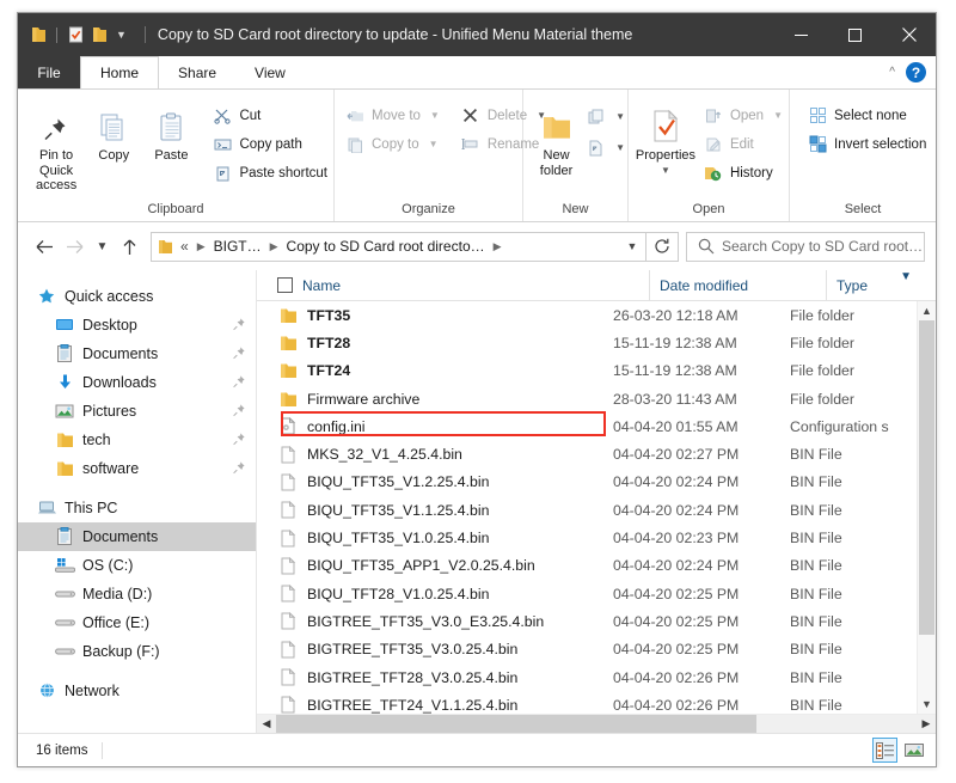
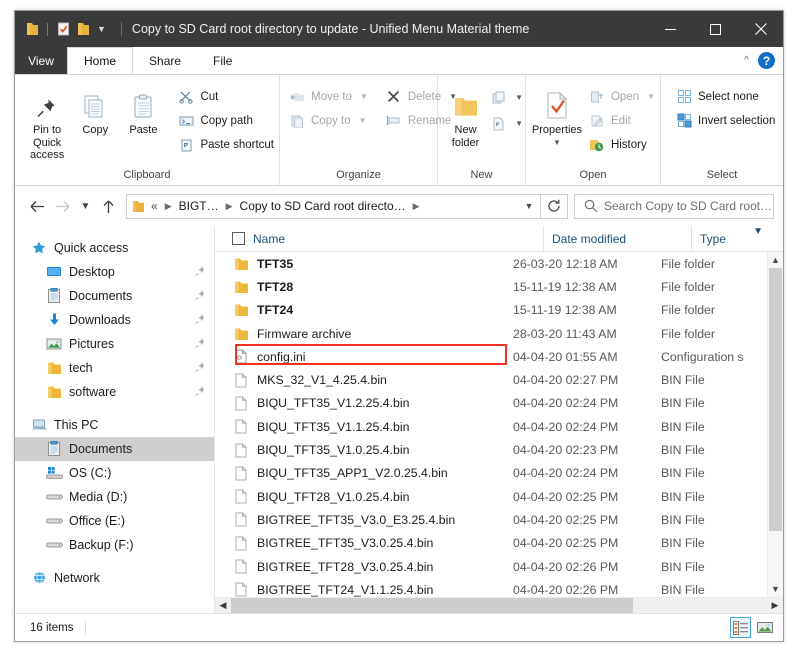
  ▼
  Copy to SD Card root directory to update - Unified Menu Material theme
- File
+ View
  Home
  Share
- View
+ File
  ^
  ?
  Pin to Quick
  access
  Copy
  Paste
  Cut
  Copy path
  Paste shortcut
  Clipboard
  Move to
  ▼
  Copy to
  ▼
  Delete
  ▼
  Rename
  Organize
  New
  folder
  ▼
  ▼
  New
  Properties
  ▼
  Open
  ▼
  Edit
  History
  Open
  Select none
  Invert selection
  Select
  ▼
  «
  ▶
  BIGT…
  ▶
  Copy to SD Card root directo…
  ▶
  ▼
  Search Copy to SD Card root…
  Quick access
  Desktop
  Documents
  Downloads
  Pictures
  tech
  software
  This PC
  Documents
  OS (C:)
  Media (D:)
  Office (E:)
  Backup (F:)
  Network
  Name
  Date modified
  Type
  ▼
  TFT35
  26-03-20 12:18 AM
  File folder
  TFT28
  15-11-19 12:38 AM
  File folder
  TFT24
  15-11-19 12:38 AM
  File folder
  Firmware archive
  28-03-20 11:43 AM
  File folder
  config.ini
  04-04-20 01:55 AM
  Configuration s
  MKS_32_V1_4.25.4.bin
  04-04-20 02:27 PM
  BIN File
  BIQU_TFT35_V1.2.25.4.bin
  04-04-20 02:24 PM
  BIN File
  BIQU_TFT35_V1.1.25.4.bin
  04-04-20 02:24 PM
  BIN File
  BIQU_TFT35_V1.0.25.4.bin
  04-04-20 02:23 PM
  BIN File
  BIQU_TFT35_APP1_V2.0.25.4.bin
  04-04-20 02:24 PM
  BIN File
  BIQU_TFT28_V1.0.25.4.bin
  04-04-20 02:25 PM
  BIN File
  BIGTREE_TFT35_V3.0_E3.25.4.bin
  04-04-20 02:25 PM
  BIN File
  BIGTREE_TFT35_V3.0.25.4.bin
  04-04-20 02:25 PM
  BIN File
  BIGTREE_TFT28_V3.0.25.4.bin
  04-04-20 02:26 PM
  BIN File
  BIGTREE_TFT24_V1.1.25.4.bin
  04-04-20 02:26 PM
  BIN File
  ▲
  ▼
  ◀
  ▶
  16 items
